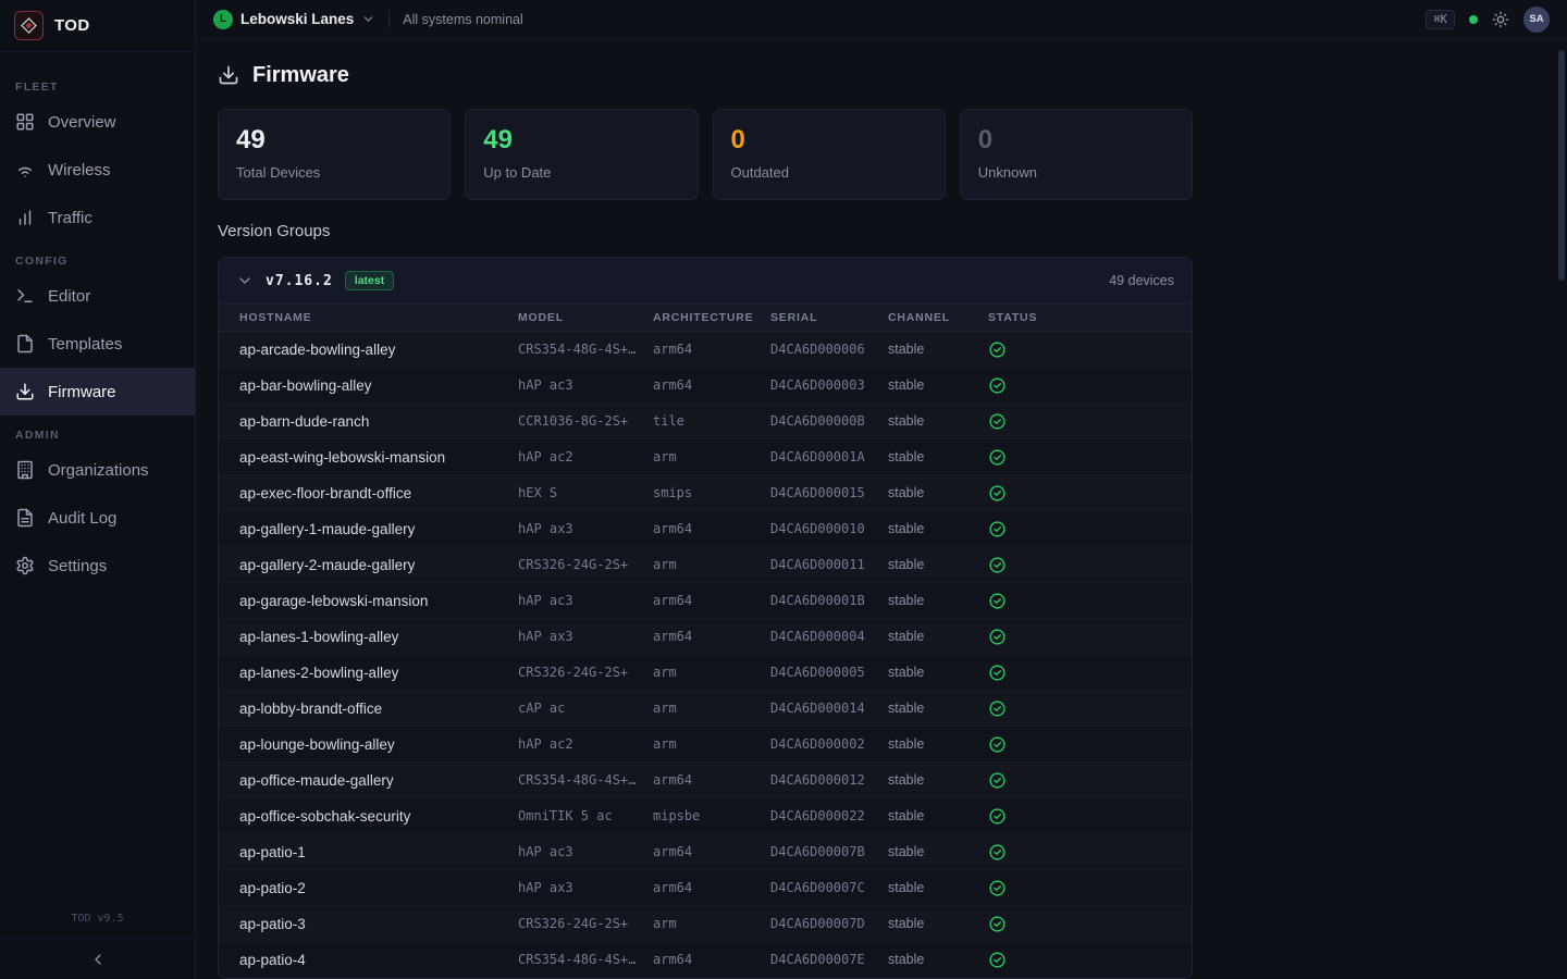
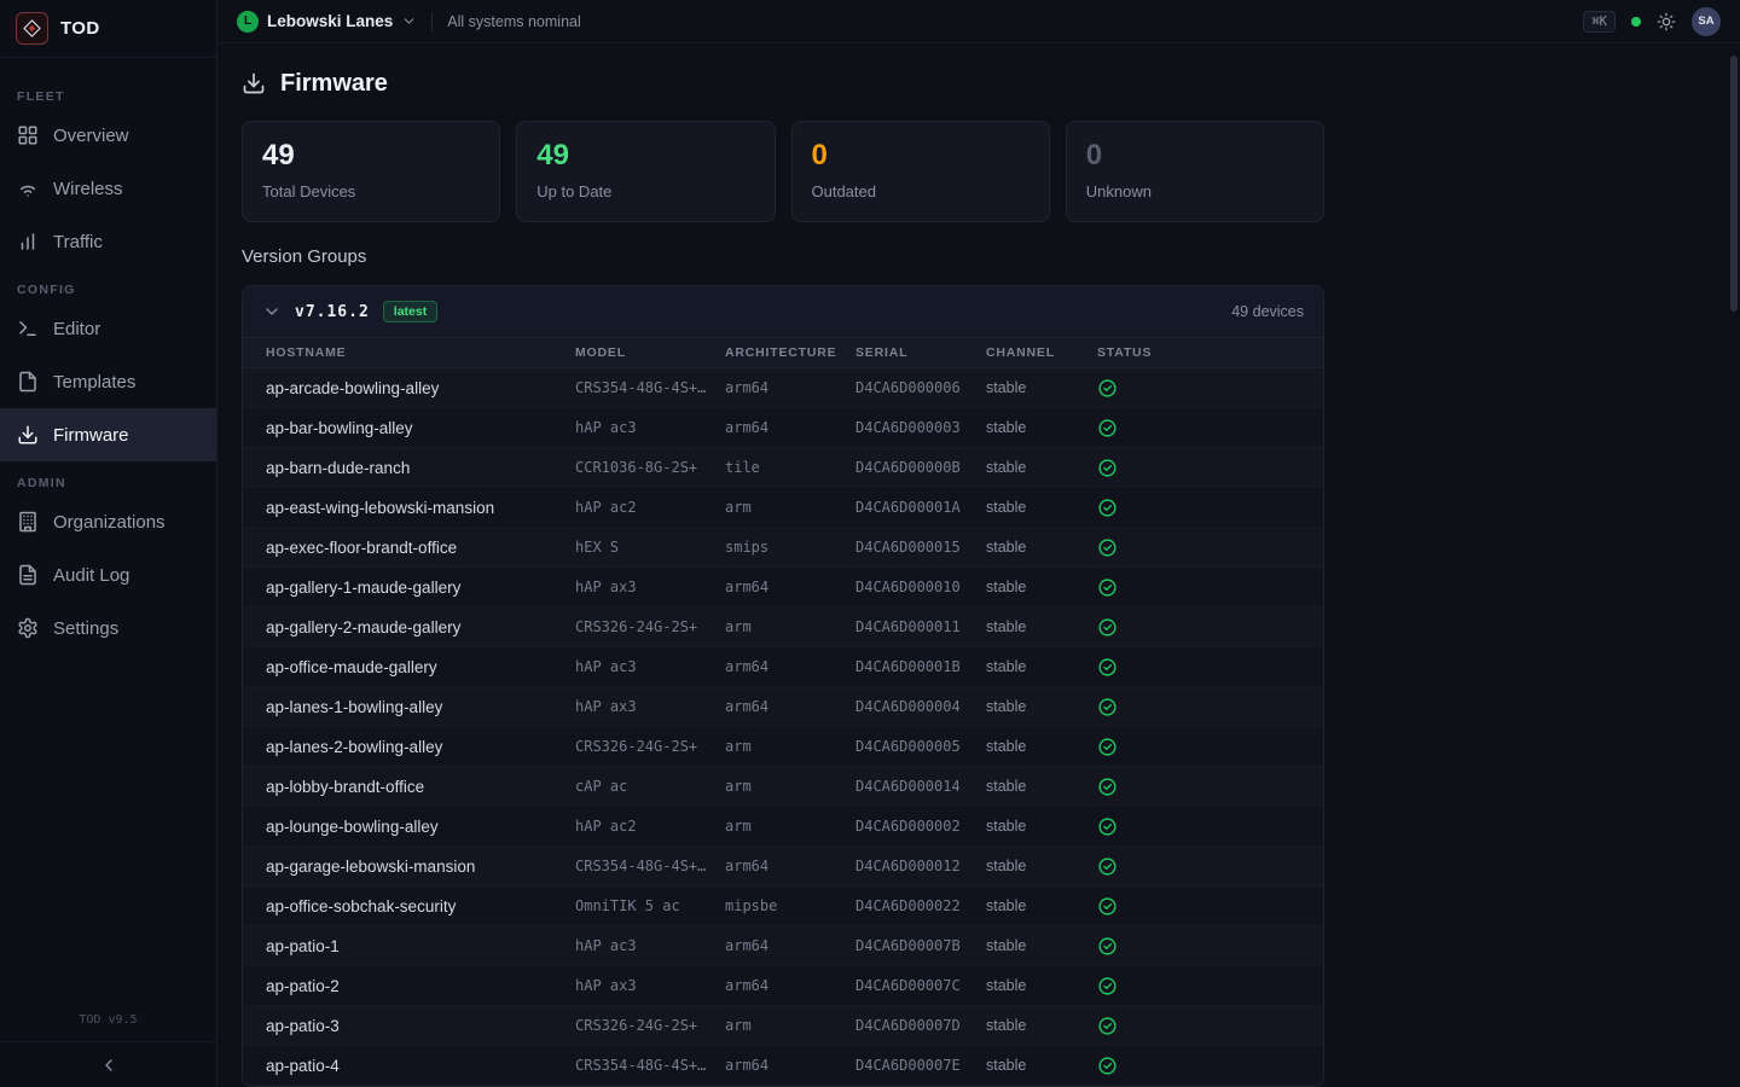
  TOD
  FLEET
  Overview
  Wireless
  Traffic
  CONFIG
  Editor
  Templates
  Firmware
  ADMIN
  Organizations
  Audit Log
  Settings
  TOD v9.5
  L
  Lebowski Lanes
  All systems nominal
  ⌘K
  SA
  Firmware
  49
  Total Devices
  49
  Up to Date
  0
  Outdated
  0
  Unknown
  Version Groups
  v7.16.2
  latest
  49 devices
  HOSTNAME
  MODEL
  ARCHITECTURE
  SERIAL
  CHANNEL
  STATUS
  ap-arcade-bowling-alley
  CRS354-48G-4S+…
  arm64
  D4CA6D000006
  stable
  ap-bar-bowling-alley
  hAP ac3
  arm64
  D4CA6D000003
  stable
  ap-barn-dude-ranch
  CCR1036-8G-2S+
  tile
  D4CA6D00000B
  stable
  ap-east-wing-lebowski-mansion
  hAP ac2
  arm
  D4CA6D00001A
  stable
  ap-exec-floor-brandt-office
  hEX S
  smips
  D4CA6D000015
  stable
  ap-gallery-1-maude-gallery
  hAP ax3
  arm64
  D4CA6D000010
  stable
  ap-gallery-2-maude-gallery
  CRS326-24G-2S+
  arm
  D4CA6D000011
  stable
- ap-garage-lebowski-mansion
+ ap-office-maude-gallery
  hAP ac3
  arm64
  D4CA6D00001B
  stable
  ap-lanes-1-bowling-alley
  hAP ax3
  arm64
  D4CA6D000004
  stable
  ap-lanes-2-bowling-alley
  CRS326-24G-2S+
  arm
  D4CA6D000005
  stable
  ap-lobby-brandt-office
  cAP ac
  arm
  D4CA6D000014
  stable
  ap-lounge-bowling-alley
  hAP ac2
  arm
  D4CA6D000002
  stable
- ap-office-maude-gallery
+ ap-garage-lebowski-mansion
  CRS354-48G-4S+…
  arm64
  D4CA6D000012
  stable
  ap-office-sobchak-security
  OmniTIK 5 ac
  mipsbe
  D4CA6D000022
  stable
  ap-patio-1
  hAP ac3
  arm64
  D4CA6D00007B
  stable
  ap-patio-2
  hAP ax3
  arm64
  D4CA6D00007C
  stable
  ap-patio-3
  CRS326-24G-2S+
  arm
  D4CA6D00007D
  stable
  ap-patio-4
  CRS354-48G-4S+…
  arm64
  D4CA6D00007E
  stable
